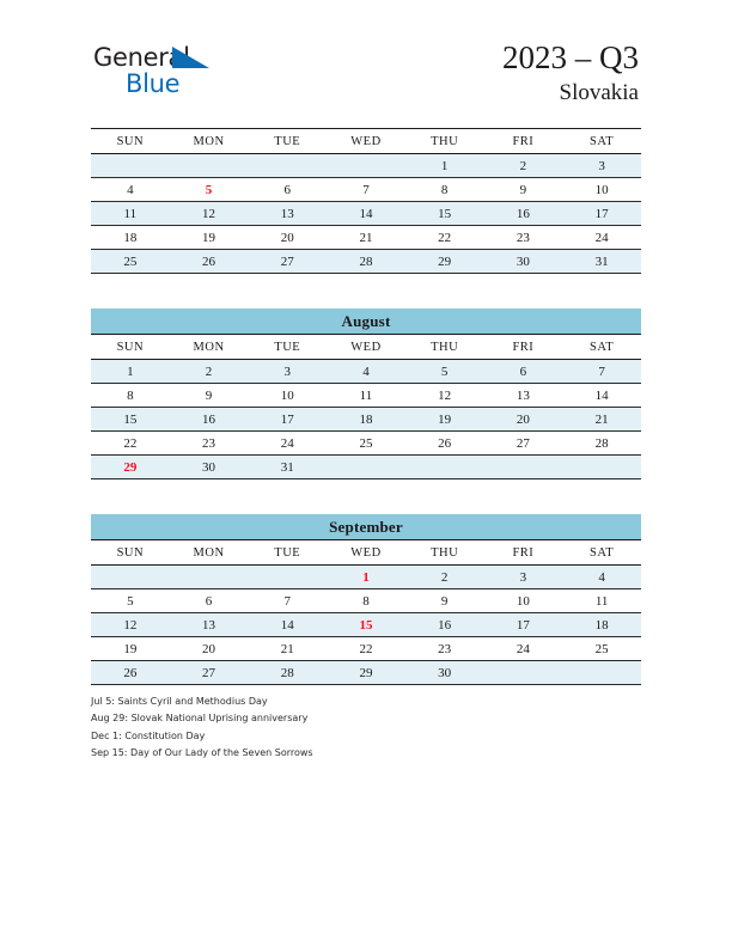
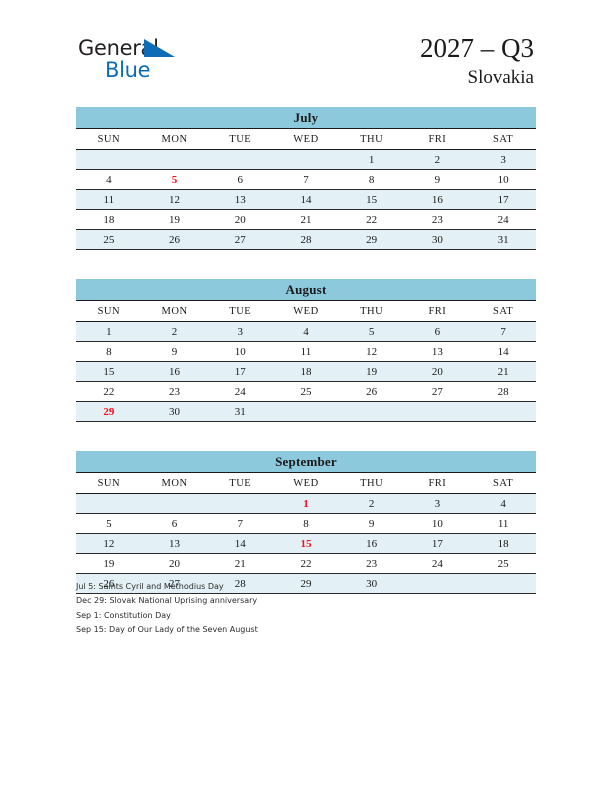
  Gener
  Blue
- 2023 – Q3
+ 2027 – Q3
  Slovakia
+ July
  SUN	MON	TUE	WED	THU	FRI	SAT
  				1	2	3
  4	5	6	7	8	9	10
  11	12	13	14	15	16	17
  18	19	20	21	22	23	24
  25	26	27	28	29	30	31
  August
  SUN	MON	TUE	WED	THU	FRI	SAT
  1	2	3	4	5	6	7
  8	9	10	11	12	13	14
  15	16	17	18	19	20	21
  22	23	24	25	26	27	28
  29	30	31
  September
  SUN	MON	TUE	WED	THU	FRI	SAT
  			1	2	3	4
  5	6	7	8	9	10	11
  12	13	14	15	16	17	18
  19	20	21	22	23	24	25
  26	27	28	29	30
  Jul 5: Saints Cyril and Methodius Day
- Aug 29: Slovak National Uprising anniversary
+ Dec 29: Slovak National Uprising anniversary
- Dec 1: Constitution Day
+ Sep 1: Constitution Day
- Sep 15: Day of Our Lady of the Seven Sorrows
+ Sep 15: Day of Our Lady of the Seven August
